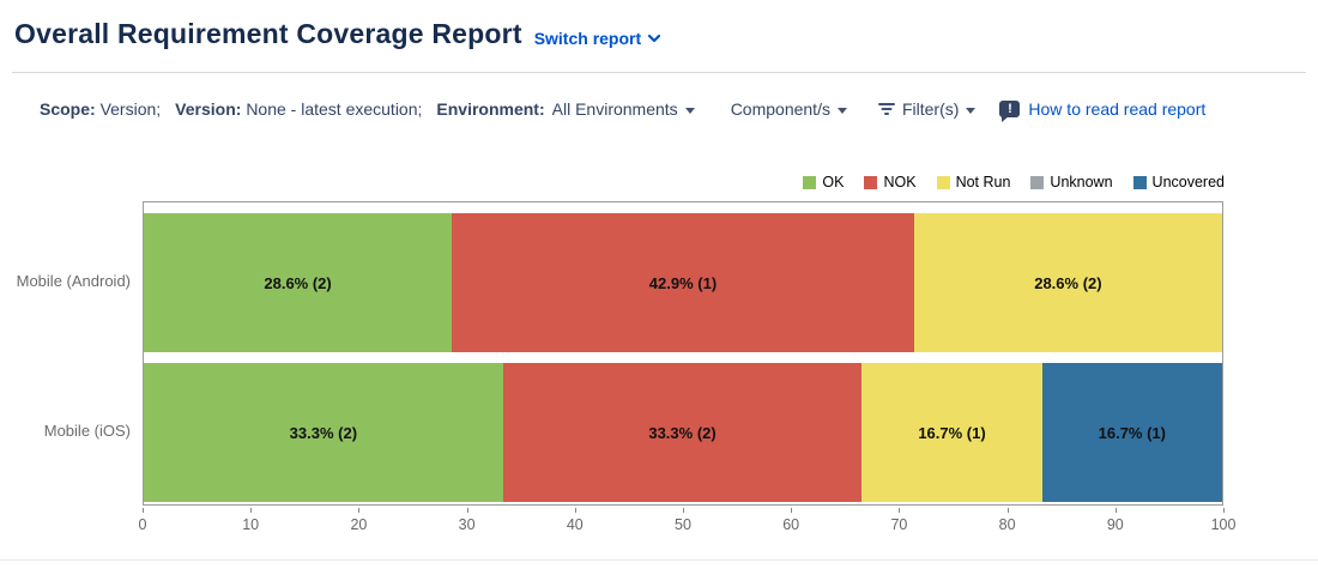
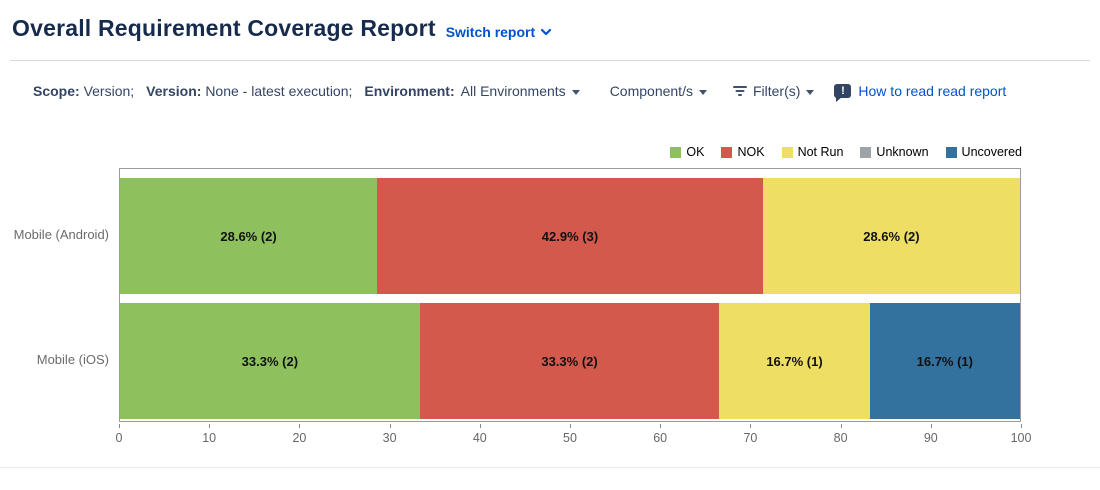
  Overall Requirement Coverage Report
  Switch report
  Scope: Version;
  Version: None - latest execution;
  Environment:
  All Environments
  Component/s
  Filter(s)
  !
  How to read read report
  OK
  NOK
  Not Run
  Unknown
  Uncovered
  28.6% (2)
- 42.9% (1)
+ 42.9% (3)
  28.6% (2)
  33.3% (2)
  33.3% (2)
  16.7% (1)
  16.7% (1)
  Mobile (Android)
  Mobile (iOS)
  0
  10
  20
  30
  40
  50
  60
  70
  80
  90
  100
